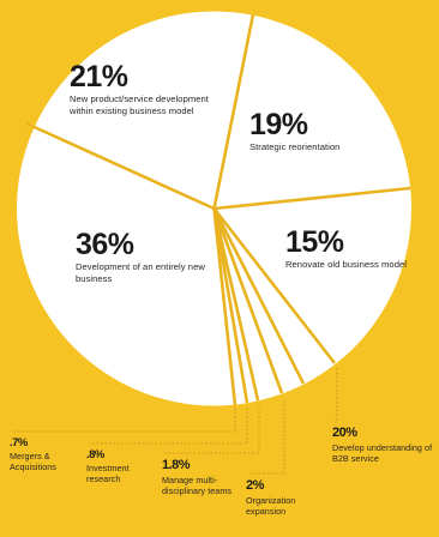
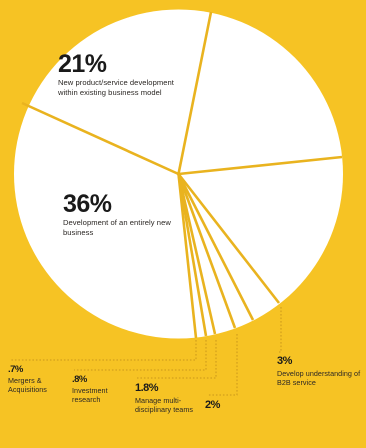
  21%
  New product/service development within existing business model
- 19%
- Strategic reorientation
- 15%
- Renovate old business model
  36%
  Development of an entirely new business
  .7%
  Mergers & Acquisitions
  .8%
  Investment research
  1.8%
  Manage multi-disciplinary teams
  2%
- Organization expansion
- 20%
+ 3%
  Develop understanding of B2B service
